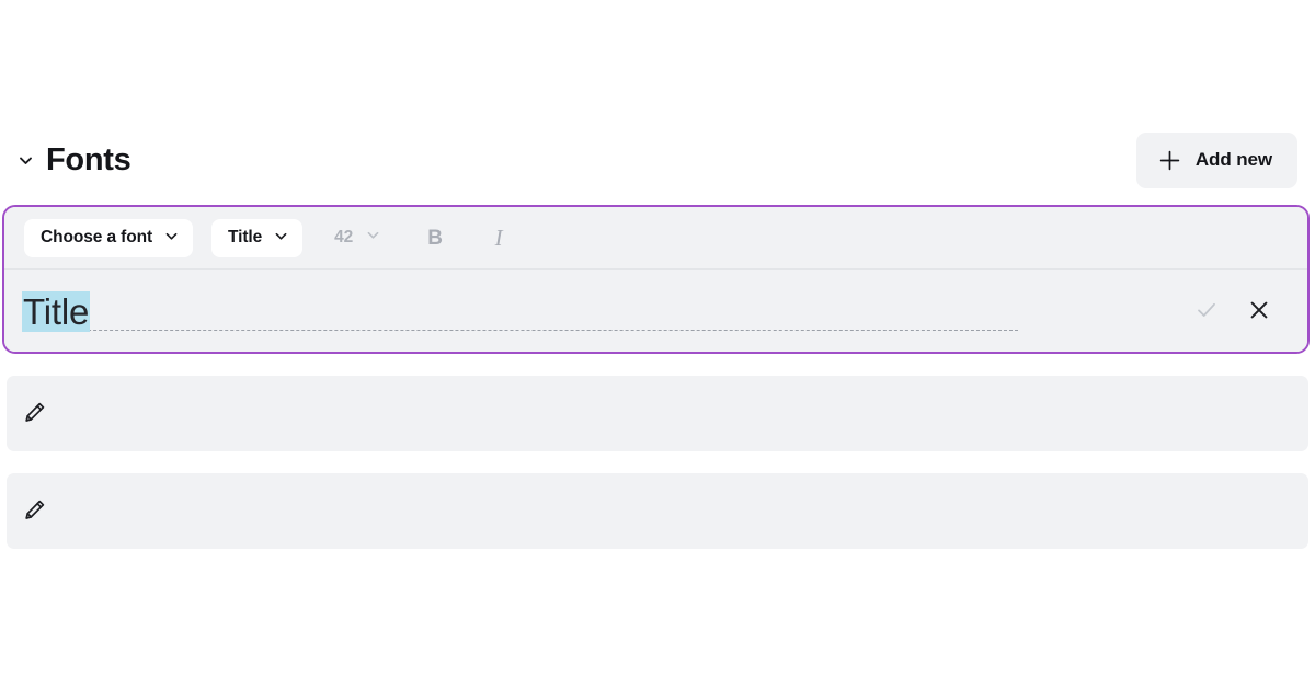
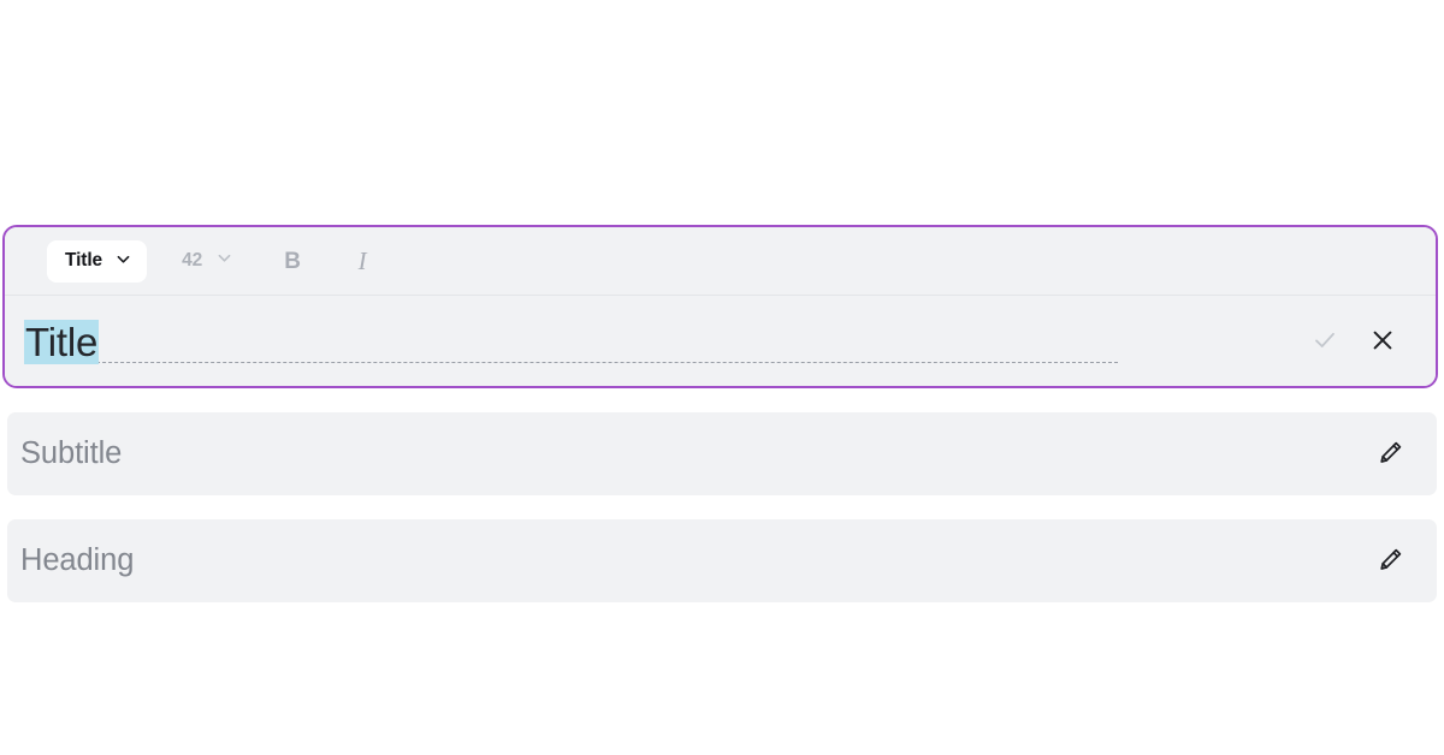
- Fonts
- Add new
- Choose a font
  Title
  42
  B
  I
  Title
+ Subtitle
+ Heading
